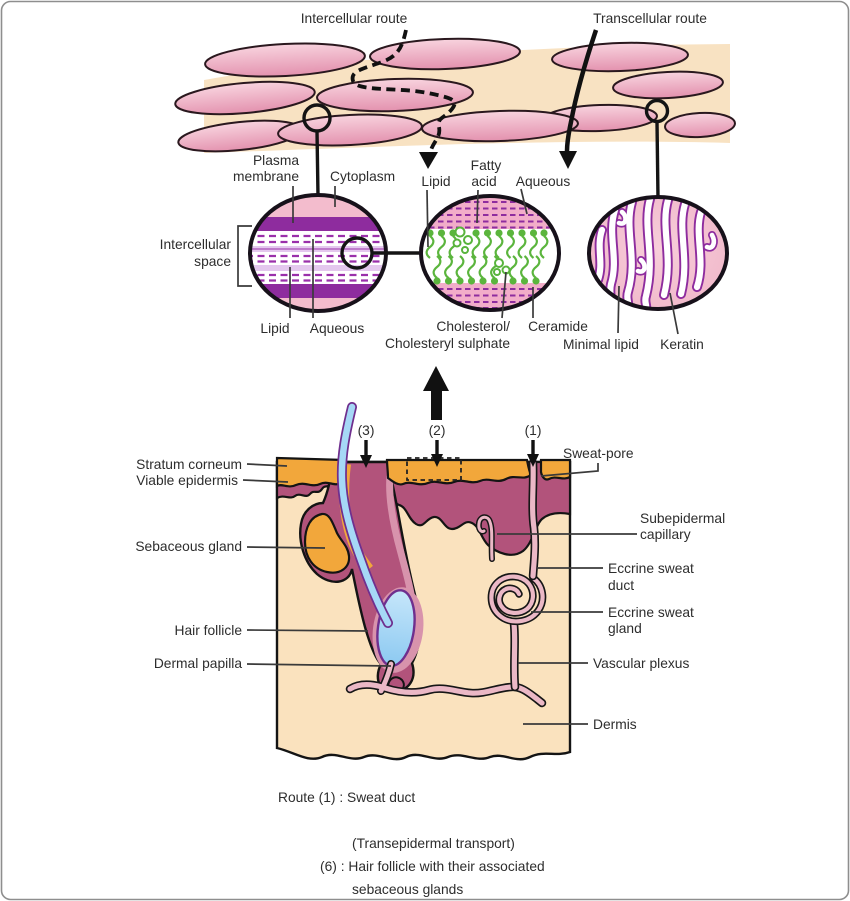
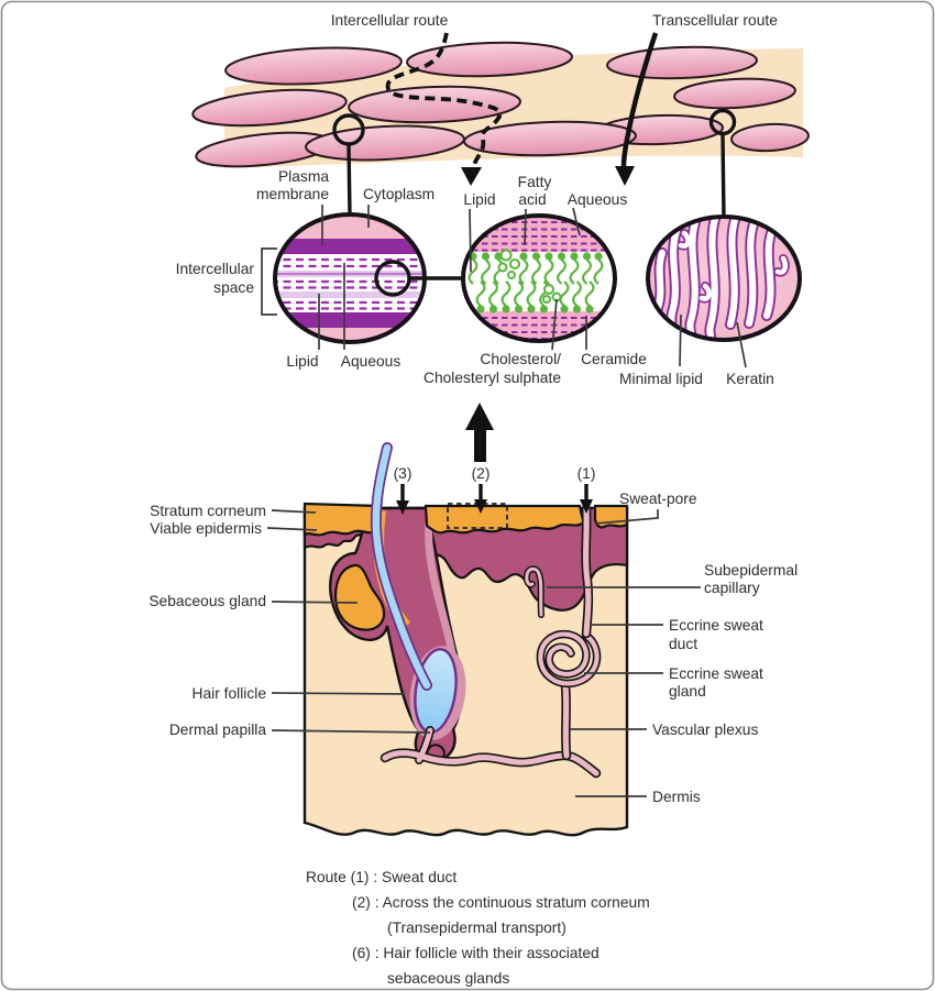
  Intercellular route
  Transcellular route
  Plasma
  membrane
  Cytoplasm
  Intercellular
  space
  Lipid
  Aqueous
  Lipid
  Fatty
  acid
  Aqueous
  Cholesterol/
  Cholesteryl sulphate
  Ceramide
  Minimal lipid
  Keratin
  (3)
  (2)
  (1)
  Stratum corneum
  Viable epidermis
  Sebaceous gland
  Hair follicle
  Dermal papilla
  Sweat-pore
  Subepidermal
  capillary
  Eccrine sweat
  duct
  Eccrine sweat
  gland
  Vascular plexus
  Dermis
  Route (1) : Sweat duct
+ (2) : Across the continuous stratum corneum
  (Transepidermal transport)
  (6) : Hair follicle with their associated
  sebaceous glands
